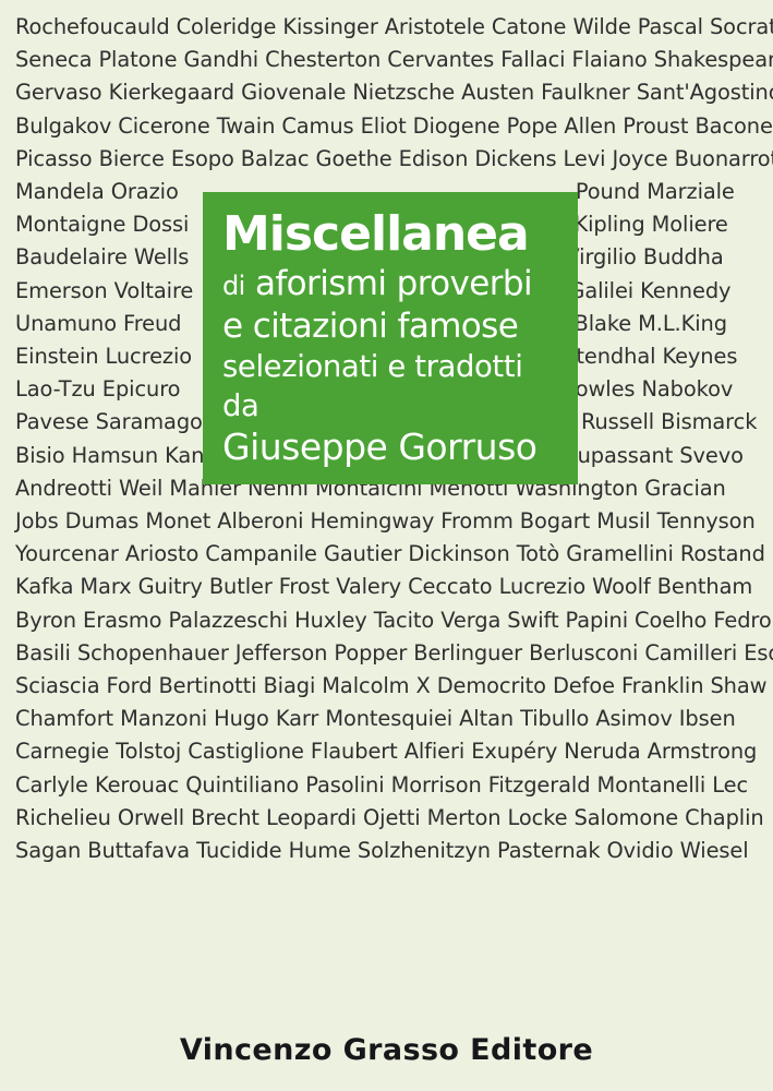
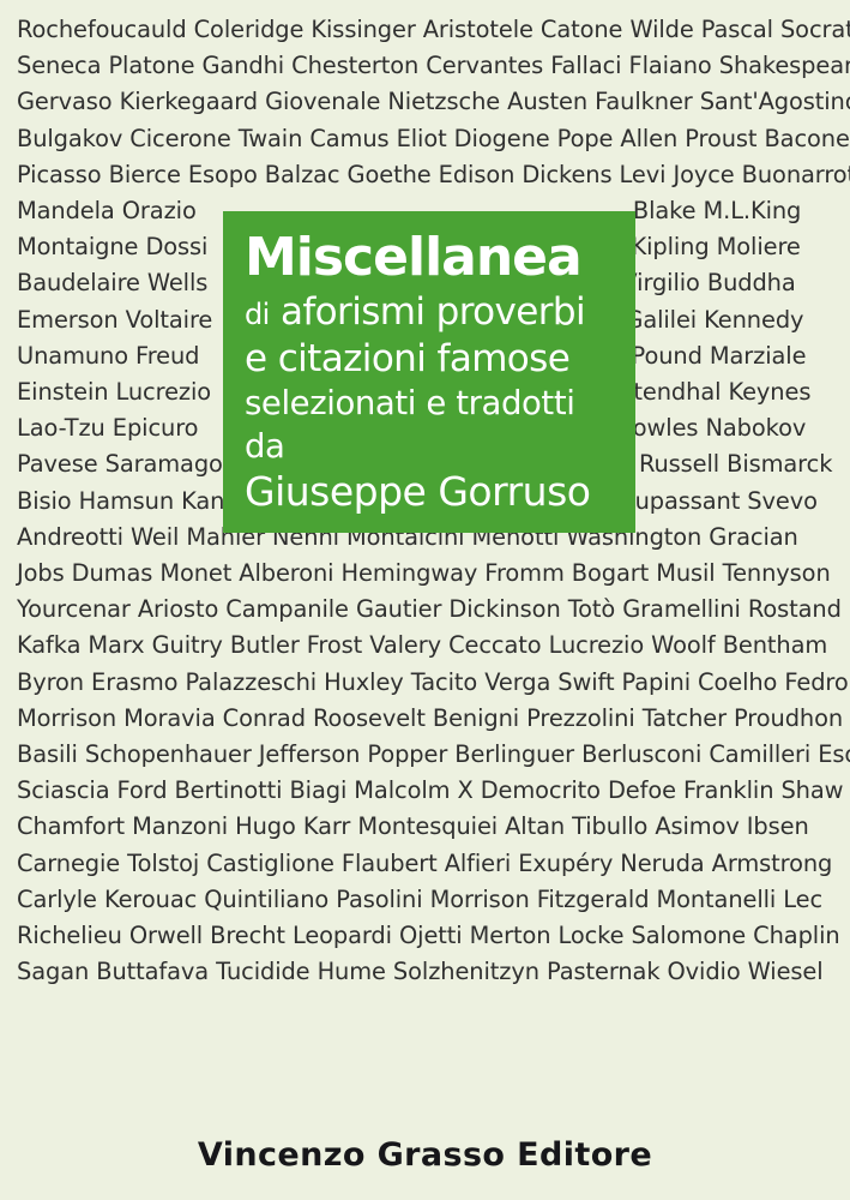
  Rochefoucauld Coleridge Kissinger Aristotele Catone Wilde Pascal Socra
  Seneca Platone Gandhi Chesterton Cervantes Fallaci Flaiano Shakespear
  Gervaso Kierkegaard Giovenale Nietzsche Austen Faulkner Sant'Agostin
  Bulgakov Cicerone Twain Camus Eliot Diogene Pope Allen Proust Bacone
  Picasso Bierce Esopo Balzac Goethe Edison Dickens Levi Joyce Buonarro
- Mandela Orazio Pound Marziale
+ Mandela Orazio Blake M.L.King
  Montaigne Dossi Kipling Moliere
  Baudelaire Wells irgilio Buddha
  Emerson Voltaire alilei Kennedy
- Unamuno Freud Blake M.L.King
+ Unamuno Freud Pound Marziale
  Einstein Lucrezio tendhal Keynes
  Lao-Tzu Epicuro owles Nabokov
  Pavese Saramago Russell Bismarck
  Andreotti Weil Mahler Nenni Montalcini Menotti Washington Gracian
  Jobs Dumas Monet Alberoni Hemingway Fromm Bogart Musil Tennyson
  Yourcenar Ariosto Campanile Gautier Dickinson Totò Gramellini Rostand
  Kafka Marx Guitry Butler Frost Valery Ceccato Lucrezio Woolf Bentham
  Byron Erasmo Palazzeschi Huxley Tacito Verga Swift Papini Coelho Fedro
+ Morrison Moravia Conrad Roosevelt Benigni Prezzolini Tatcher Proudhon
  Basili Schopenhauer Jefferson Popper Berlinguer Berlusconi Camilleri Es
  Sciascia Ford Bertinotti Biagi Malcolm X Democrito Defoe Franklin Shaw
  Chamfort Manzoni Hugo Karr Montesquiei Altan Tibullo Asimov Ibsen
  Carnegie Tolstoj Castiglione Flaubert Alfieri Exupéry Neruda Armstrong
  Carlyle Kerouac Quintiliano Pasolini Morrison Fitzgerald Montanelli Lec
  Richelieu Orwell Brecht Leopardi Ojetti Merton Locke Salomone Chaplin
  Sagan Buttafava Tucidide Hume Solzhenitzyn Pasternak Ovidio Wiesel
  Miscellanea
  di aforismi proverbi
  e citazioni famose
  selezionati e tradotti da
  Giuseppe Gorruso
  Vincenzo Grasso Editore
